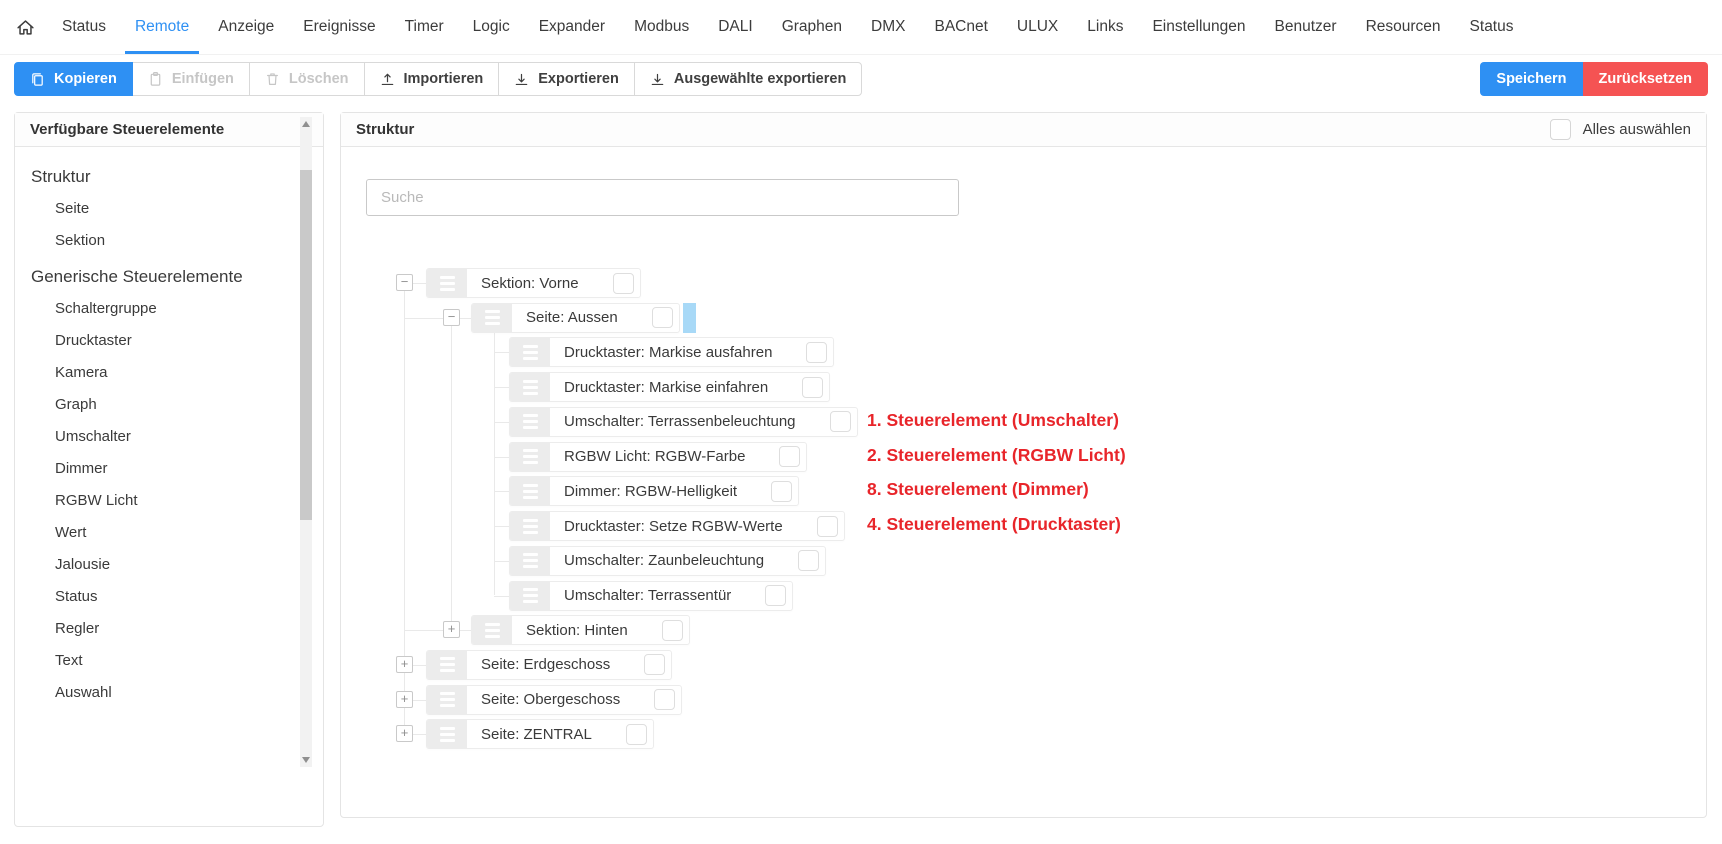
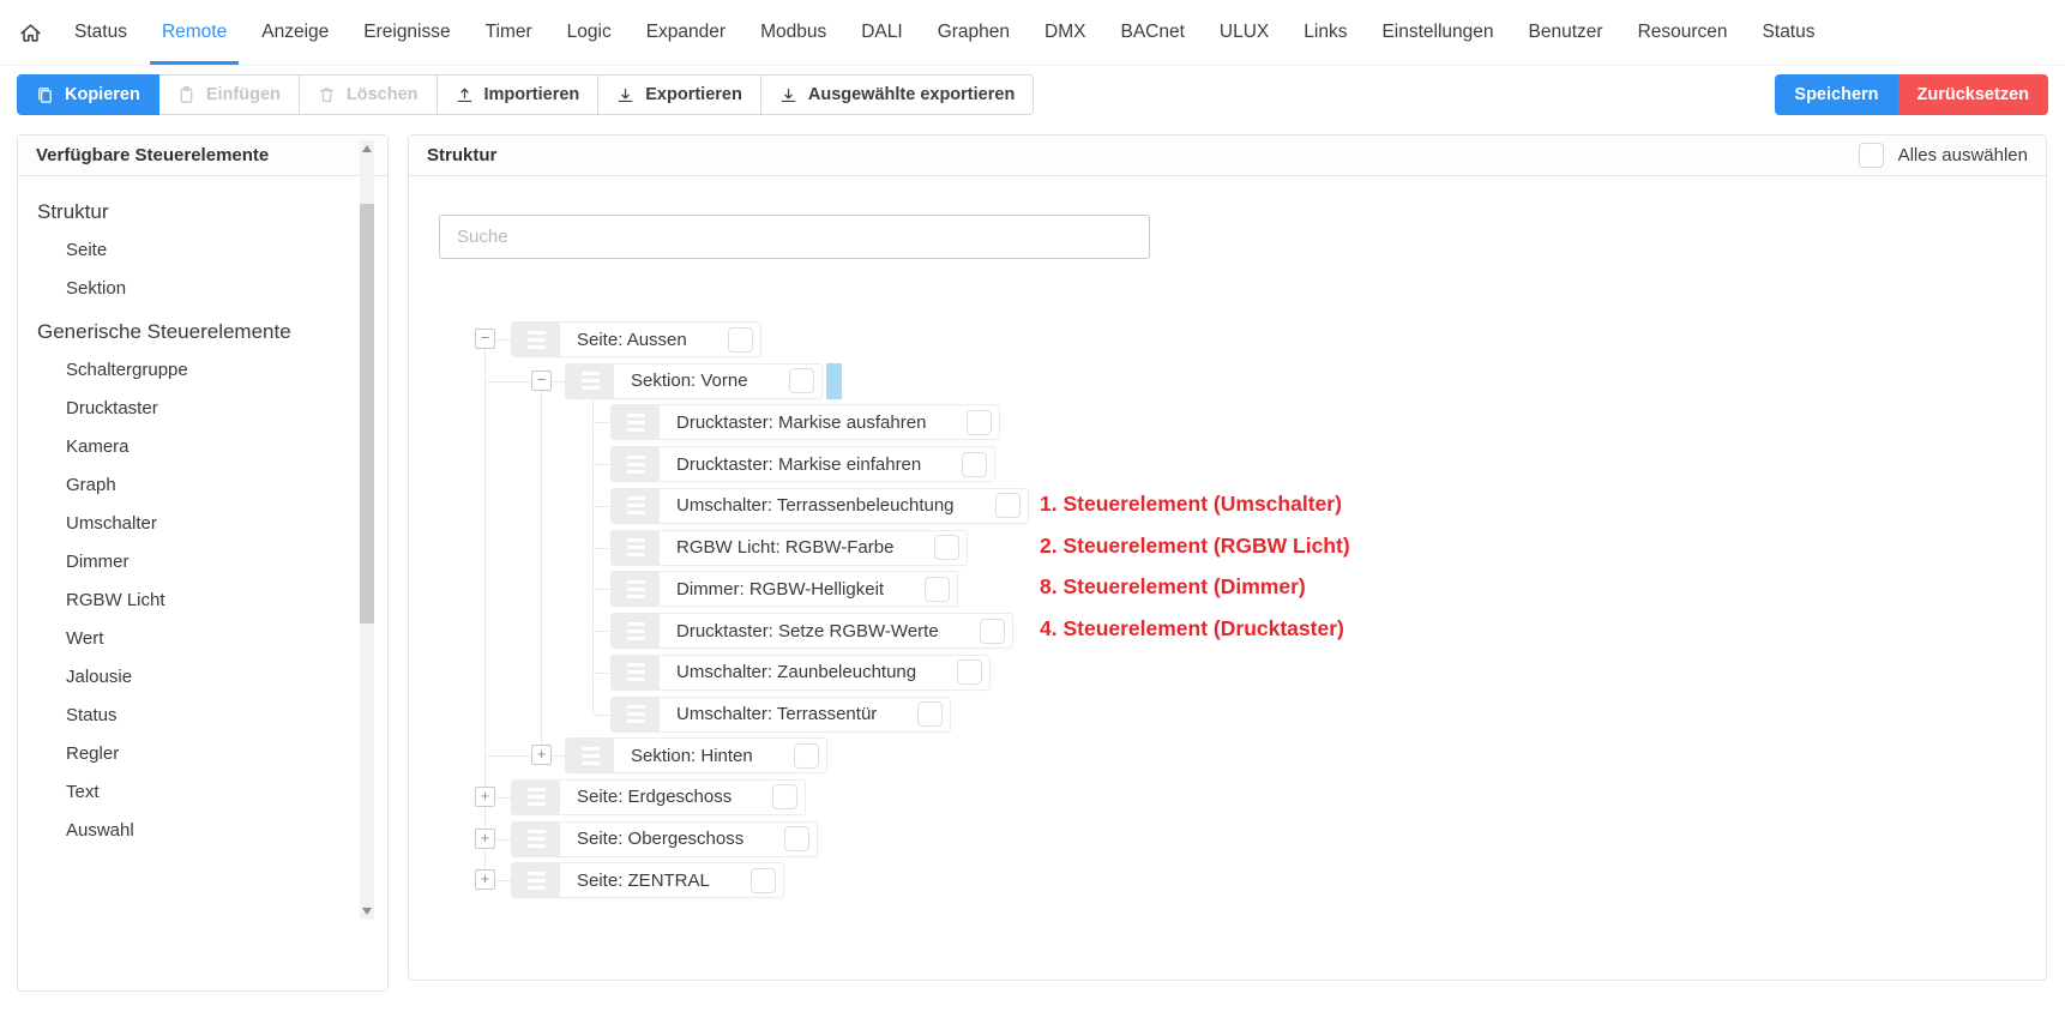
  Status
  Remote
  Anzeige
  Ereignisse
  Timer
  Logic
  Expander
  Modbus
  DALI
  Graphen
  DMX
  BACnet
  ULUX
  Links
  Einstellungen
  Benutzer
  Resourcen
  Status
  Kopieren
  Einfügen
  Löschen
  Importieren
  Exportieren
  Ausgewählte exportieren
  Speichern
  Zurücksetzen
  Verfügbare Steuerelemente
  Struktur
  Seite
  Sektion
  Generische Steuerelemente
  Schaltergruppe
  Drucktaster
  Kamera
  Graph
  Umschalter
  Dimmer
  RGBW Licht
  Wert
  Jalousie
  Status
  Regler
  Text
  Auswahl
  Struktur
  Alles auswählen
  Suche
  −
- Sektion: Vorne
+ Seite: Aussen
  −
- Seite: Aussen
+ Sektion: Vorne
  Drucktaster: Markise ausfahren
  Drucktaster: Markise einfahren
  Umschalter: Terrassenbeleuchtung
  1. Steuerelement (Umschalter)
  RGBW Licht: RGBW-Farbe
  2. Steuerelement (RGBW Licht)
  Dimmer: RGBW-Helligkeit
  8. Steuerelement (Dimmer)
  Drucktaster: Setze RGBW-Werte
  4. Steuerelement (Drucktaster)
  Umschalter: Zaunbeleuchtung
  Umschalter: Terrassentür
  +
  Sektion: Hinten
  +
  Seite: Erdgeschoss
  +
  Seite: Obergeschoss
  +
  Seite: ZENTRAL
